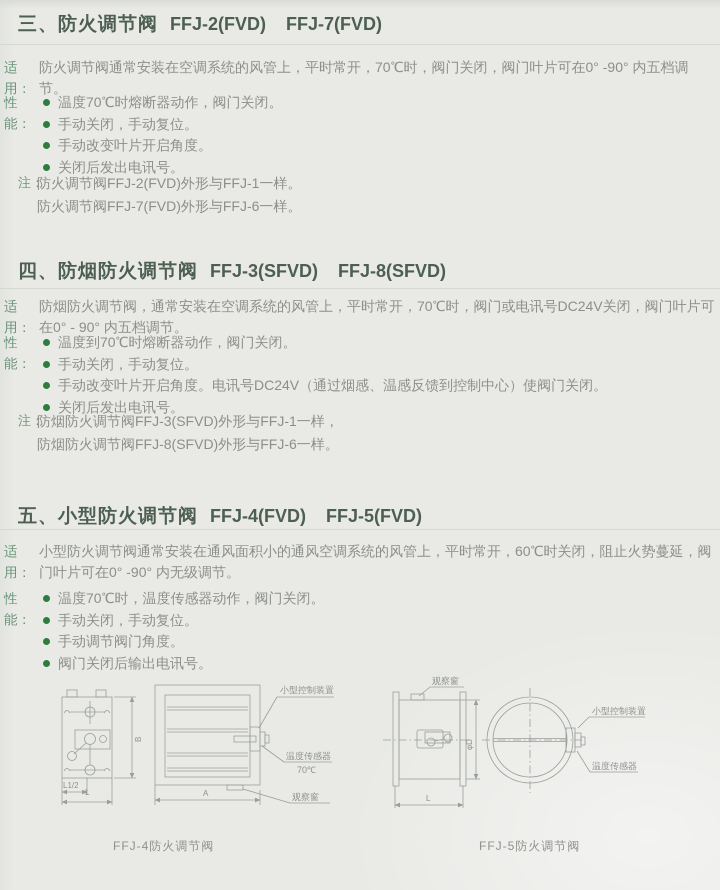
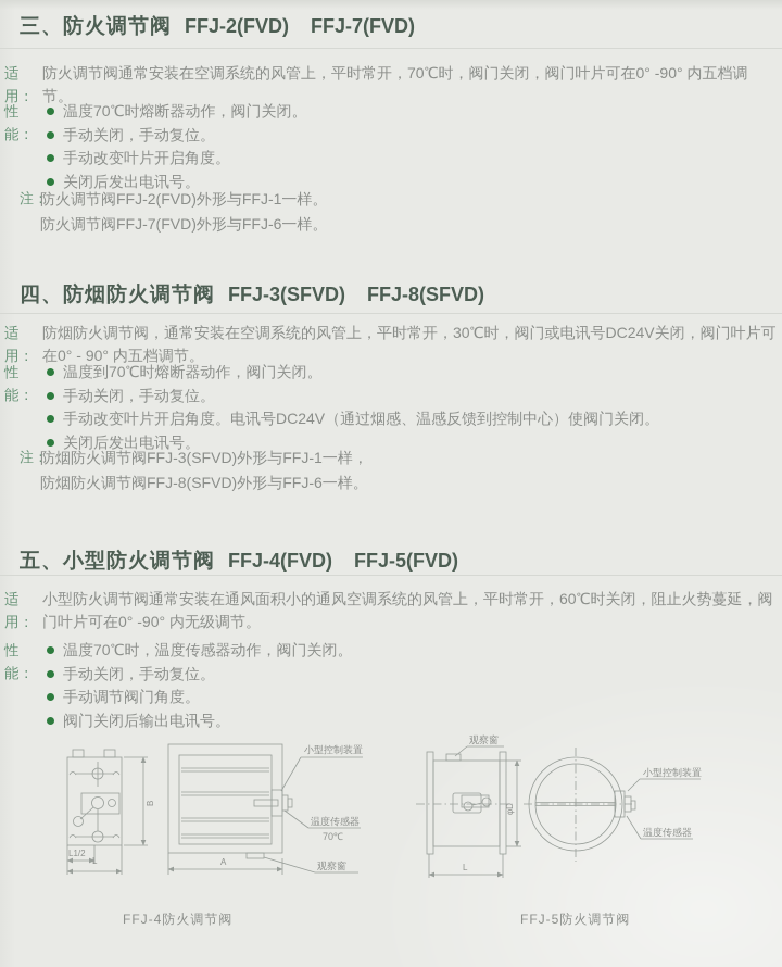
  三、防火调节阀 FFJ-2(FVD) FFJ-7(FVD)
  适用：
  防火调节阀通常安装在空调系统的风管上，平时常开，70℃时，阀门关闭，阀门叶片可在0° -90° 内五档调节。
  性能：
  温度70℃时熔断器动作，阀门关闭。
  手动关闭，手动复位。
  手动改变叶片开启角度。
  关闭后发出电讯号。
  防火调节阀FFJ-2(FVD)外形与FFJ-1一样。
  防火调节阀FFJ-7(FVD)外形与FFJ-6一样。
  四、防烟防火调节阀 FFJ-3(SFVD) FFJ-8(SFVD)
  适用：
- 防烟防火调节阀，通常安装在空调系统的风管上，平时常开，70℃时，阀门或电讯号DC24V关闭，阀门叶片可在0° - 90° 内五档调节。
+ 防烟防火调节阀，通常安装在空调系统的风管上，平时常开，30℃时，阀门或电讯号DC24V关闭，阀门叶片可在0° - 90° 内五档调节。
  性能：
  温度到70℃时熔断器动作，阀门关闭。
  手动关闭，手动复位。
  手动改变叶片开启角度。电讯号DC24V（通过烟感、温感反馈到控制中心）使阀门关闭。
  关闭后发出电讯号。
  防烟防火调节阀FFJ-3(SFVD)外形与FFJ-1一样，
  防烟防火调节阀FFJ-8(SFVD)外形与FFJ-6一样。
  五、小型防火调节阀 FFJ-4(FVD) FFJ-5(FVD)
  适用：
  小型防火调节阀通常安装在通风面积小的通风空调系统的风管上，平时常开，60℃时关闭，阻止火势蔓延，阀门叶片可在0° -90° 内无级调节。
  性能：
  温度70℃时，温度传感器动作，阀门关闭。
  手动关闭，手动复位。
  手动调节阀门角度。
  阀门关闭后输出电讯号。
  L1/2
  L
  A
  小型控制装置
  温度传感器
  70℃
  观察窗
  观察窗
  L
  小型控制装置
  温度传感器
  FFJ-4防火调节阀
  FFJ-5防火调节阀
